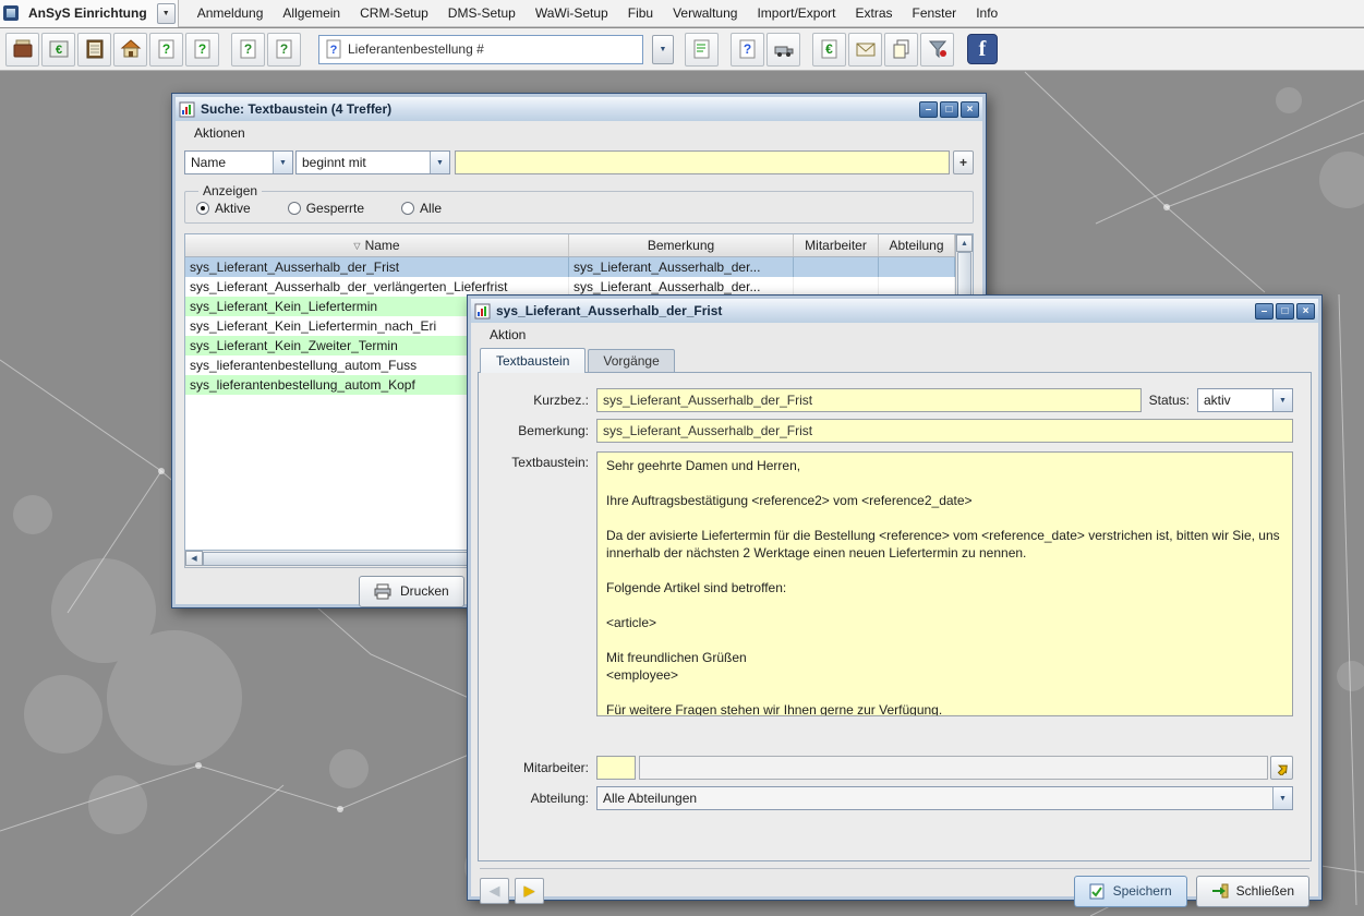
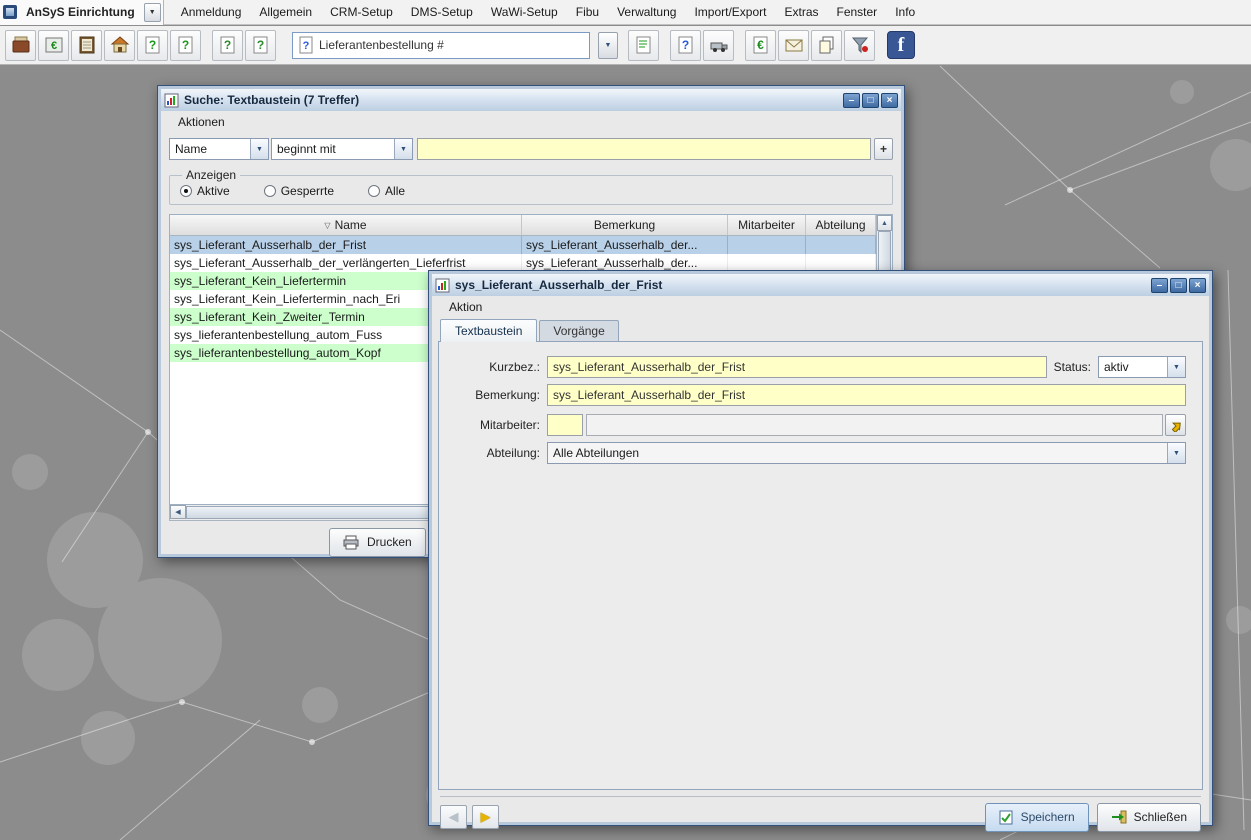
  AnSyS Einrichtung
  Anmeldung
  Allgemein
  CRM-Setup
  DMS-Setup
  WaWi-Setup
  Fibu
  Verwaltung
  Import/Export
  Extras
  Fenster
  Info
  €
  ?
  ?
  ?
  ?
  ?
  Lieferantenbestellung #
  ?
  €
  f
- Suche: Textbaustein (4 Treffer)
+ Suche: Textbaustein (7 Treffer)
  –
  □
  ×
  Aktionen
  Name
  beginnt mit
  +
  Anzeigen
  Aktive
  Gesperrte
  Alle
  ▽
  Name
  Bemerkung
  Mitarbeiter
  Abteilung
  sys_Lieferant_Ausserhalb_der_Frist
  sys_Lieferant_Ausserhalb_der...
  sys_Lieferant_Ausserhalb_der_verlängerten_Lieferfrist
  sys_Lieferant_Ausserhalb_der...
  sys_Lieferant_Kein_Liefertermin
  sys_Lieferant_Kein_Liefertermin_nach_Eri
  sys_Lieferant_Kein_Zweiter_Termin
  sys_lieferantenbestellung_autom_Fuss
  sys_lieferantenbestellung_autom_Kopf
  Drucken
  sys_Lieferant_Ausserhalb_der_Frist
  –
  □
  ×
  Aktion
  Textbaustein
  Vorgänge
  Kurzbez.:
  sys_Lieferant_Ausserhalb_der_Frist
  Status:
  aktiv
  Bemerkung:
  sys_Lieferant_Ausserhalb_der_Frist
- Textbaustein:
- Sehr geehrte Damen und Herren,
- Ihre Auftragsbestätigung <reference2> vom <reference2_date>
- Da der avisierte Liefertermin für die Bestellung <reference> vom <reference_date> verstrichen ist, bitten wir Sie, uns innerhalb der nächsten 2 Werktage einen neuen Liefertermin zu nennen.
- Folgende Artikel sind betroffen:
- <article>
- Mit freundlichen Grüßen
- <employee>
- Für weitere Fragen stehen wir Ihnen gerne zur Verfügung.
  Mitarbeiter:
  Abteilung:
  Alle Abteilungen
  ◀
  ▶
  Speichern
  Schließen
